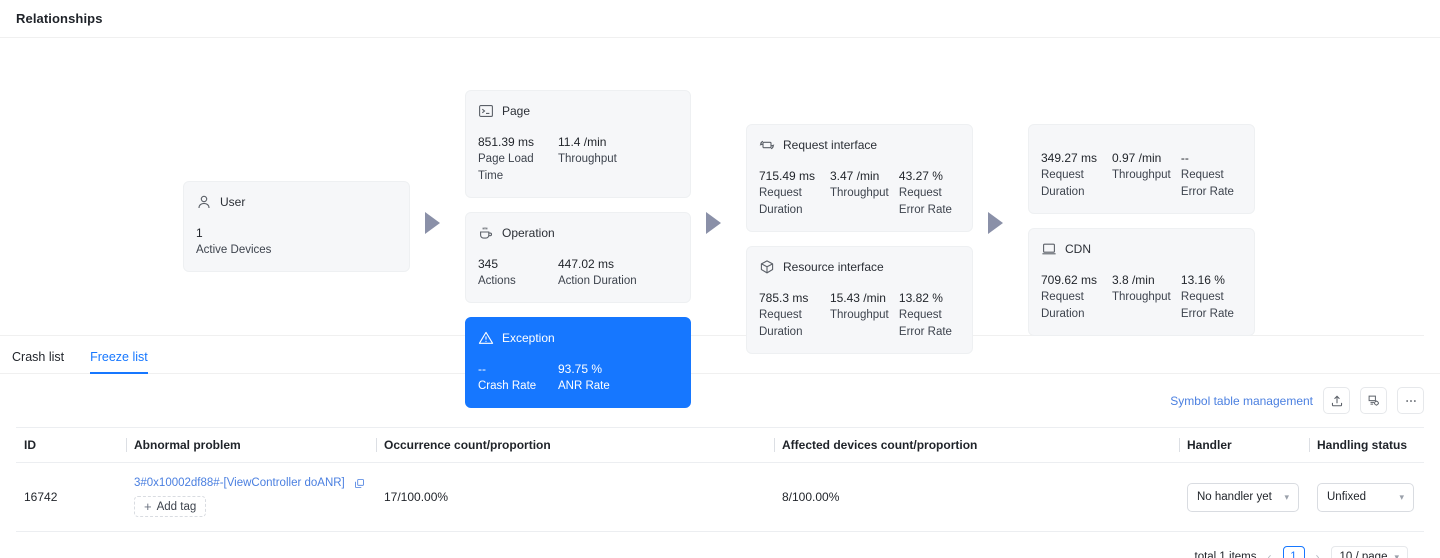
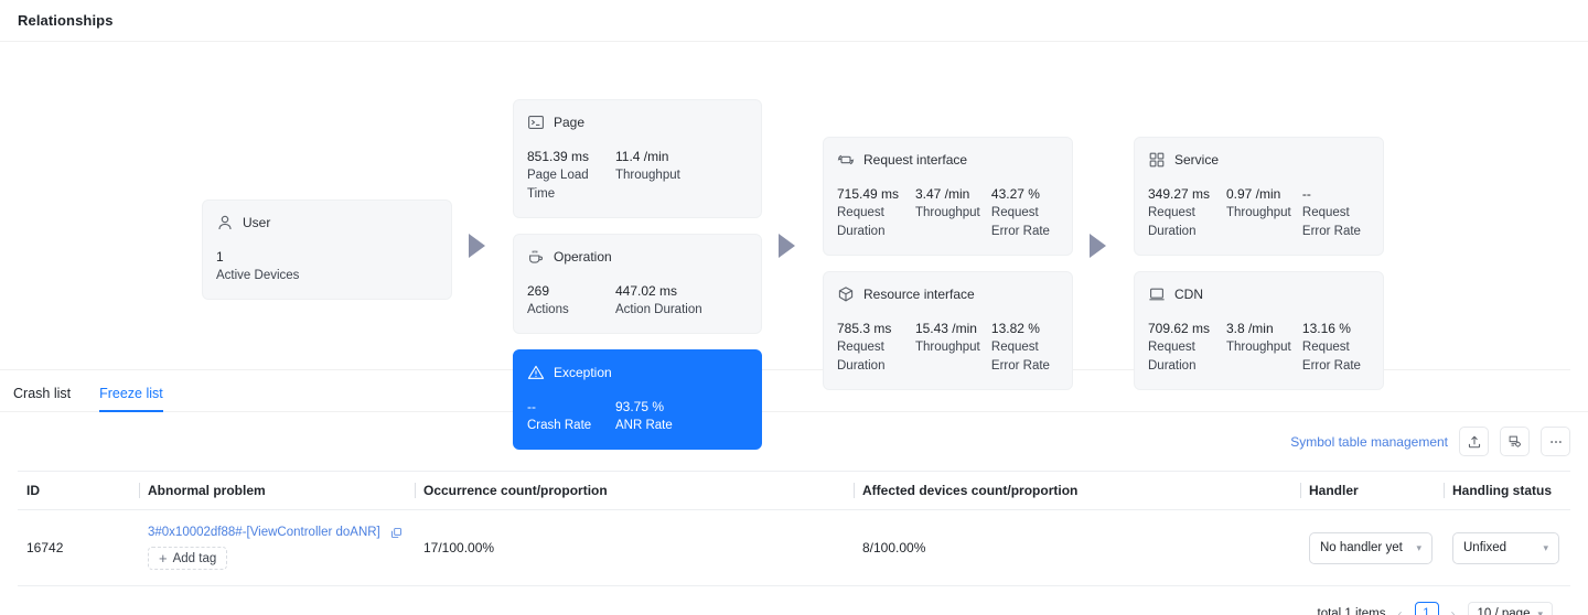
  Relationships
  User
  1
  Active Devices
  Page
  851.39 ms
  Page Load Time
  11.4 /min
  Throughput
  Operation
- 345
+ 269
  Actions
  447.02 ms
  Action Duration
  Exception
  --
  Crash Rate
  93.75 %
  ANR Rate
  Request interface
  715.49 ms
  Request Duration
  3.47 /min
  Throughput
  43.27 %
  Request Error Rate
  Resource interface
  785.3 ms
  Request Duration
  15.43 /min
  Throughput
  13.82 %
  Request Error Rate
+ Service
  349.27 ms
  Request Duration
  0.97 /min
  Throughput
  --
  Request Error Rate
  CDN
  709.62 ms
  Request Duration
  3.8 /min
  Throughput
  13.16 %
  Request Error Rate
  Crash list
  Freeze list
  Symbol table management
  ID	Abnormal problem	Occurrence count/proportion	Affected devices count/proportion	Handler	Handling status
  16742	3#0x10002df88#-[ViewController doANR] + Add tag	17/100.00%	8/100.00%	No handler yet ▾	Unfixed ▾
  total 1 items
  ‹
  1
  ›
  10 / page
  ▾
